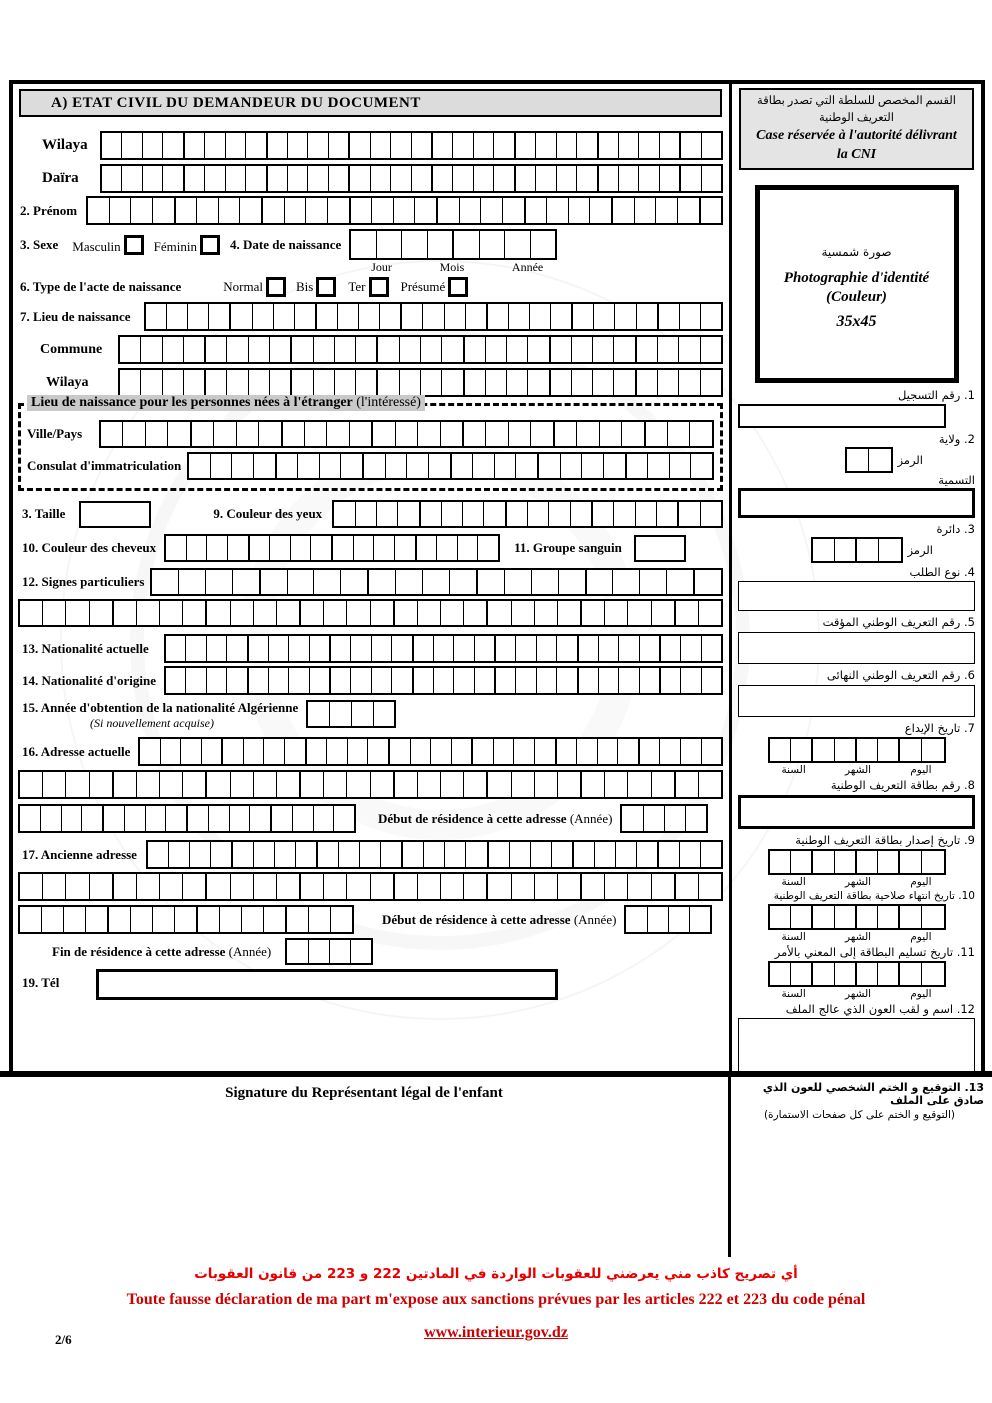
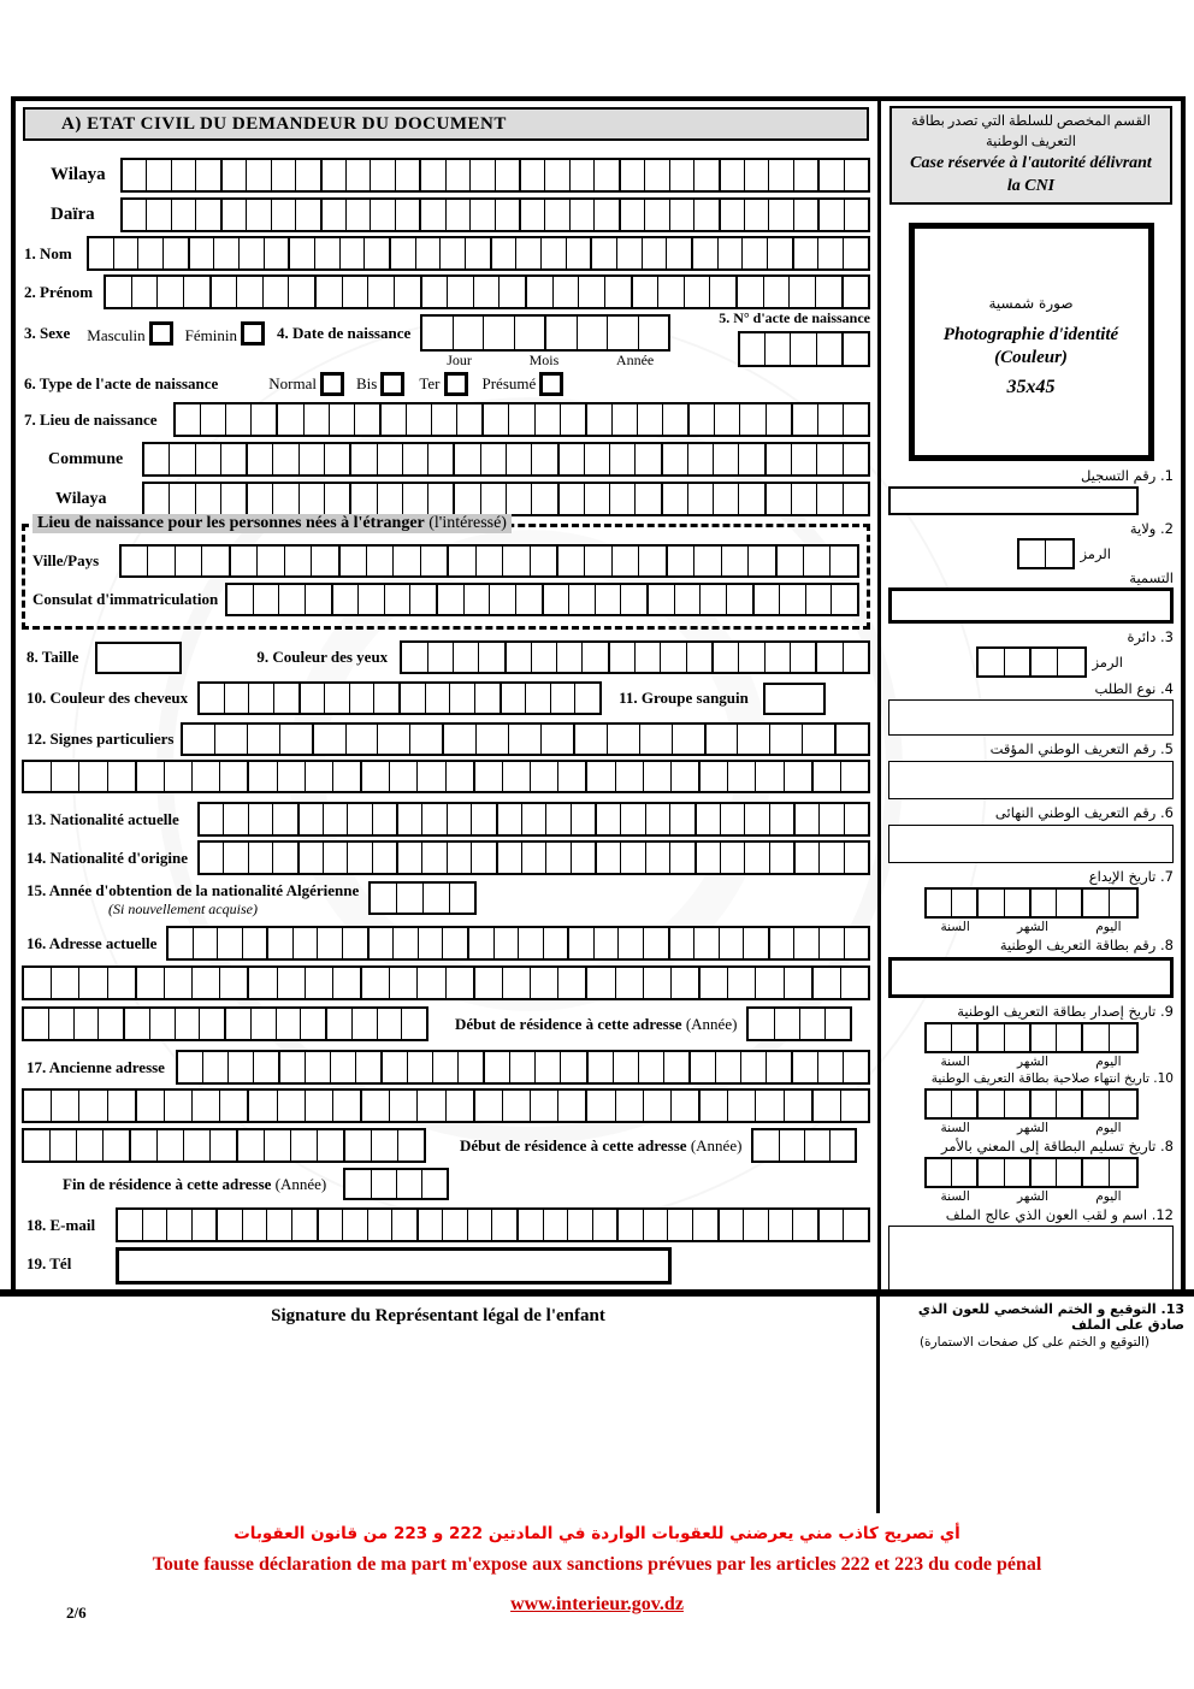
  A) ETAT CIVIL DU DEMANDEUR DU DOCUMENT
  Wilaya
  Daïra
+ 1. Nom
  2. Prénom
  3. Sexe
  Masculin
  Féminin
  4. Date de naissance
  Jour
  Mois
  Année
+ 5. N° d'acte de naissance
  6. Type de l'acte de naissance
  Normal
  Bis
  Ter
  Présumé
  7. Lieu de naissance
  Commune
  Wilaya
  Lieu de naissance pour les personnes nées à l'étranger (l'intéressé)
  Ville/Pays
  Consulat d'immatriculation
- 3. Taille
+ 8. Taille
  9. Couleur des yeux
  10. Couleur des cheveux
  11. Groupe sanguin
  12. Signes particuliers
  13. Nationalité actuelle
  14. Nationalité d'origine
  15. Année d'obtention de la nationalité Algérienne
  (Si nouvellement acquise)
  16. Adresse actuelle
  Début de résidence à cette adresse (Année)
  17. Ancienne adresse
  Début de résidence à cette adresse (Année)
  Fin de résidence à cette adresse (Année)
+ 18. E-mail
  19. Tél
  القسم المخصص للسلطة التي تصدر بطاقة
  التعريف الوطنية
  Case réservée à l'autorité délivrant
  la CNI
  صورة شمسية
  Photographie d'identité
  (Couleur)
  35x45
  1. رقم التسجيل
  2. ولاية
  الرمز
  التسمية
  3. دائرة
  الرمز
  4. نوع الطلب
  5. رقم التعريف الوطني المؤقت
  6. رقم التعريف الوطني النهائى
  7. تاريخ الإيداع
  اليوم
  الشهر
  السنة
  8. رقم بطاقة التعريف الوطنية
  9. تاريخ إصدار بطاقة التعريف الوطنية
  اليوم
  الشهر
  السنة
  10. تاريخ انتهاء صلاحية بطاقة التعريف الوطنية
  اليوم
  الشهر
  السنة
- 11. تاريخ تسليم البطاقة إلى المعني بالأمر
+ 8. تاريخ تسليم البطاقة إلى المعني بالأمر
  اليوم
  الشهر
  السنة
  12. اسم و لقب العون الذي عالج الملف
  Signature du Représentant légal de l'enfant
  13. التوقيع و الختم الشخصي للعون الذي صادق على الملف
  (التوقيع و الختم على كل صفحات الاستمارة)
  أي تصريح كاذب مني يعرضني للعقوبات الواردة في المادتين 222 و 223 من قانون العقوبات
  Toute fausse déclaration de ma part m'expose aux sanctions prévues par les articles 222 et 223 du code pénal
  2/6
  www.interieur.gov.dz
